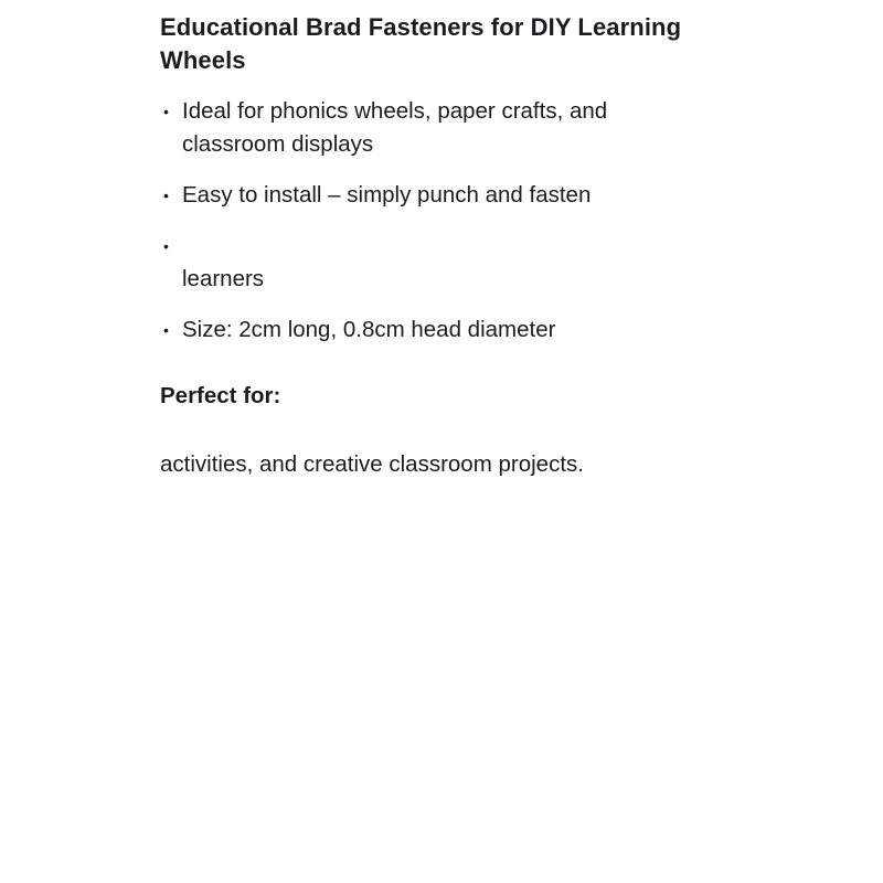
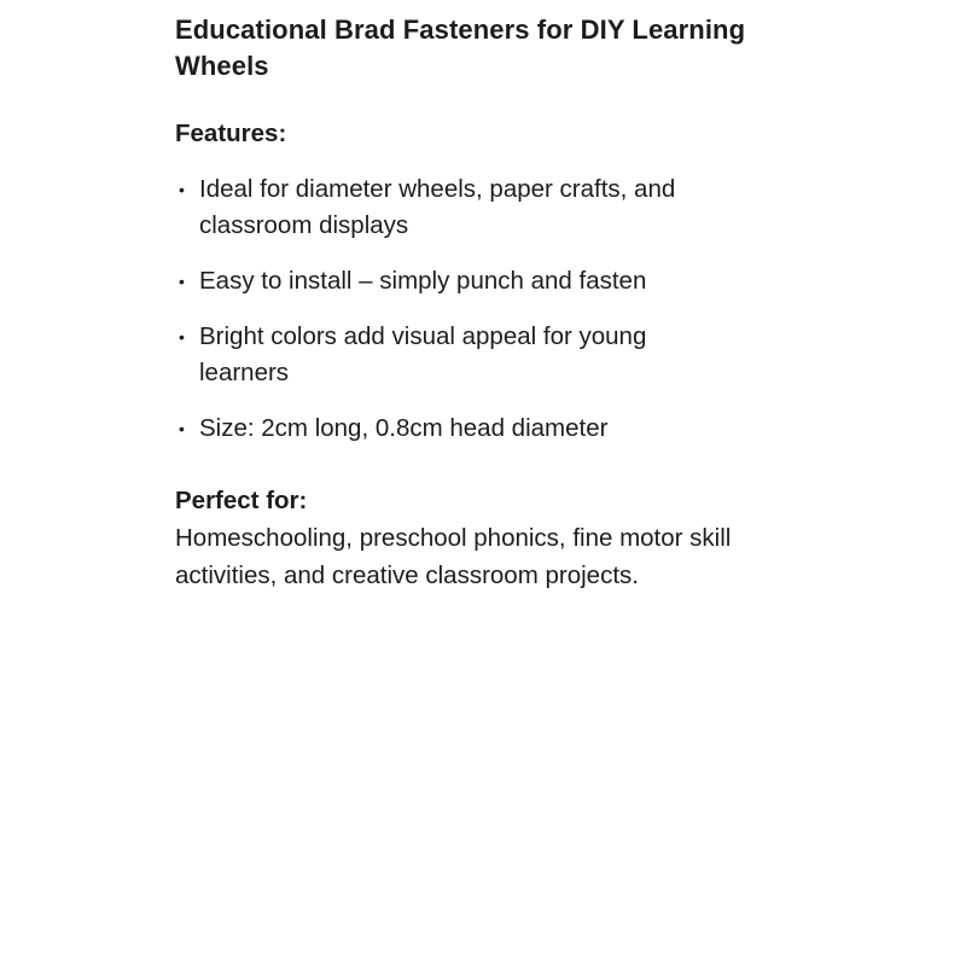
  Educational Brad Fasteners for DIY Learning
  Wheels
+ Features:
  •
- Ideal for phonics wheels, paper crafts, and
+ Ideal for diameter wheels, paper crafts, and
  classroom displays
  •
  Easy to install – simply punch and fasten
  •
+ Bright colors add visual appeal for young
  learners
  •
  Size: 2cm long, 0.8cm head diameter
  Perfect for:
+ Homeschooling, preschool phonics, fine motor skill
  activities, and creative classroom projects.
